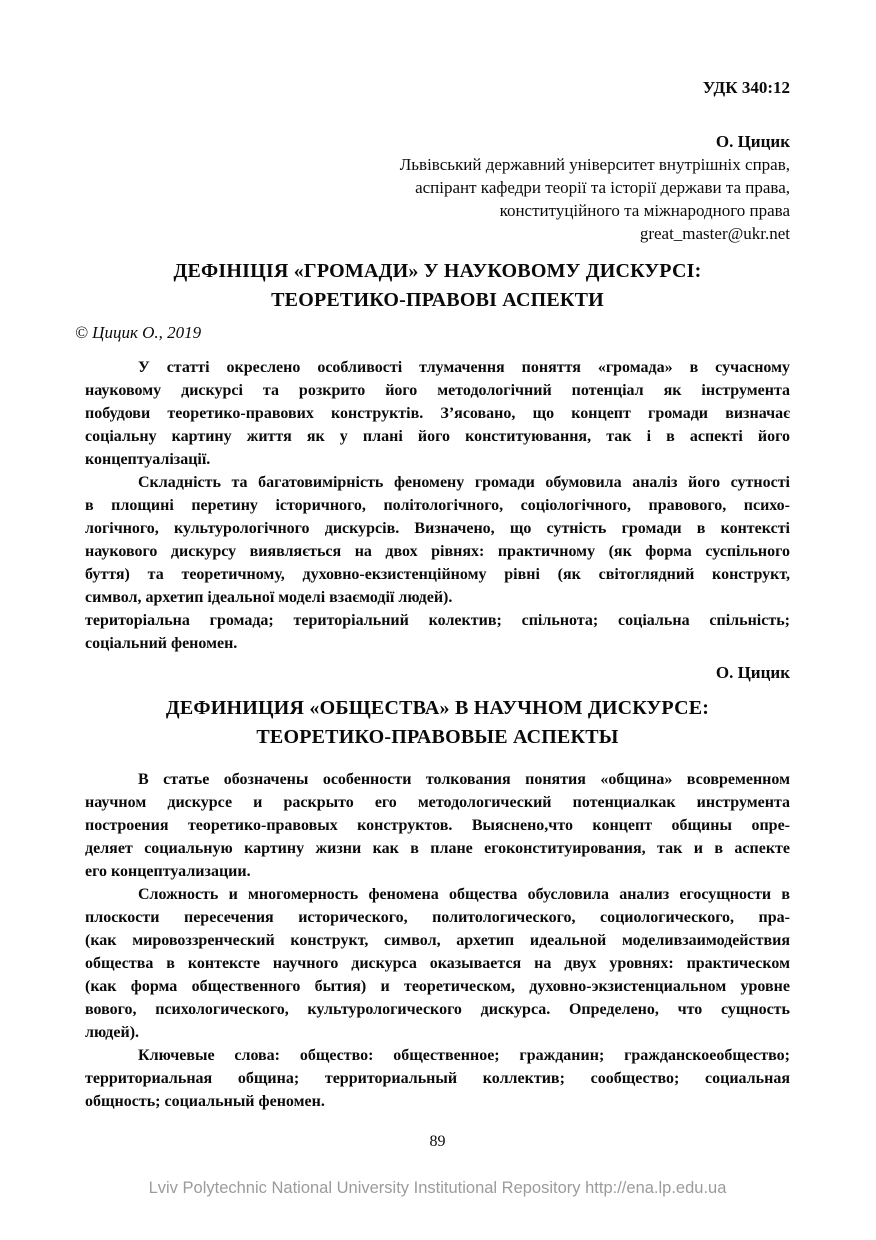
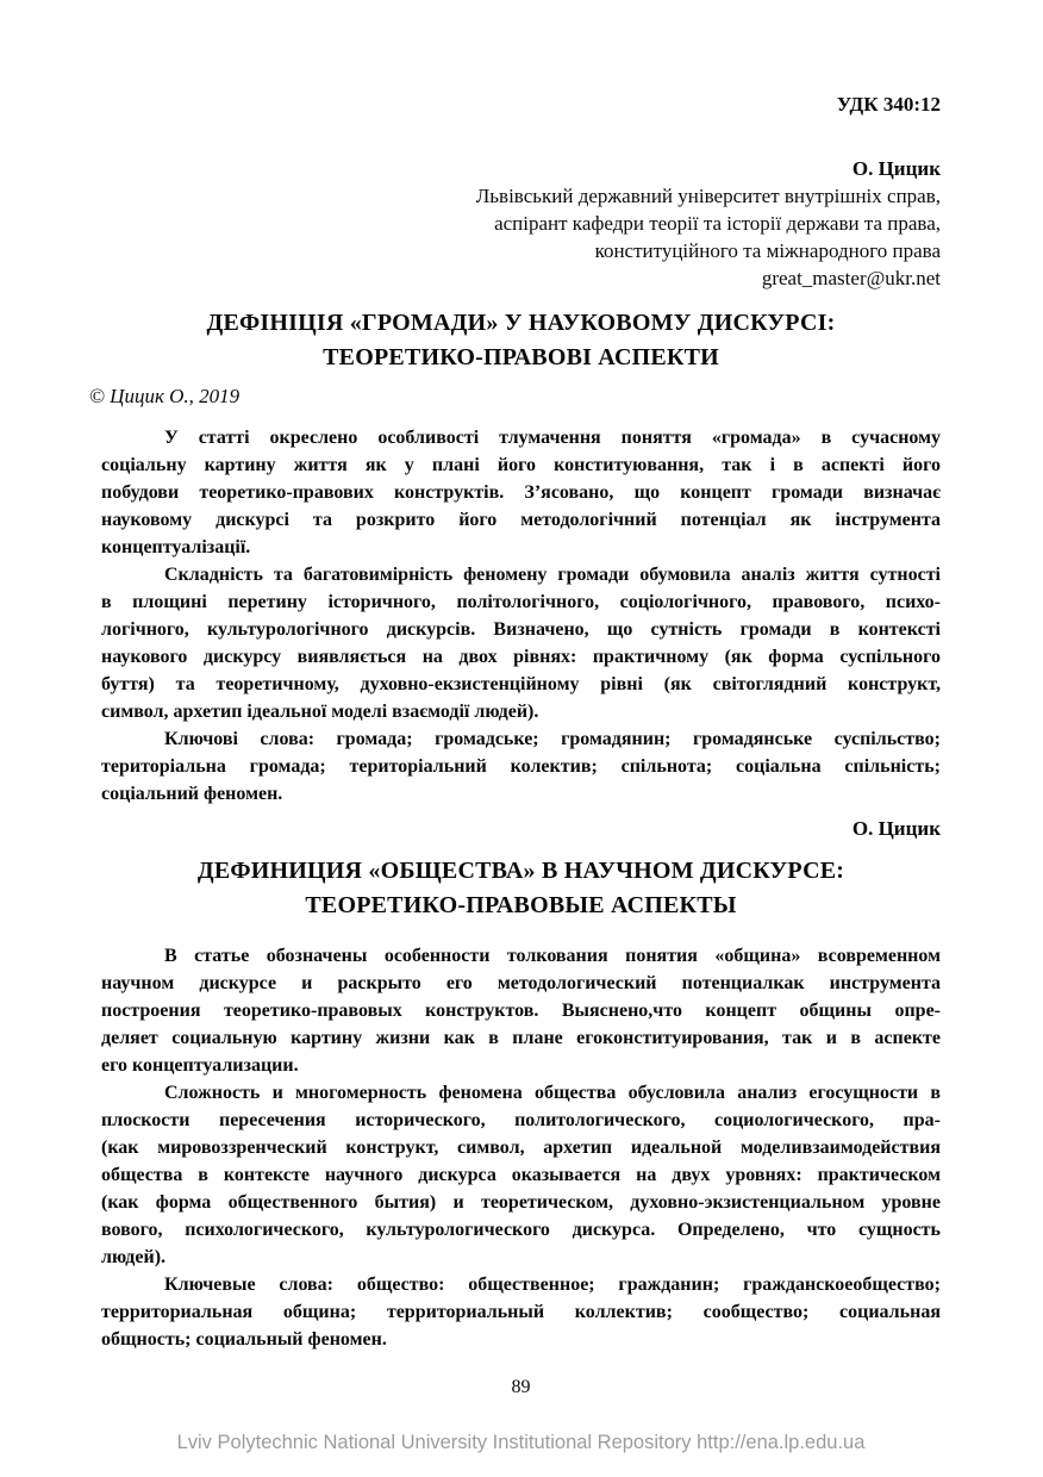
  УДК 340:12
  О. Цицик
  Львівський державний університет внутрішніх справ,
  аспірант кафедри теорії та історії держави та права,
  конституційного та міжнародного права
  great_master@ukr.net
  ДЕФІНІЦІЯ «ГРОМАДИ» У НАУКОВОМУ ДИСКУРСІ:
  ТЕОРЕТИКО-ПРАВОВІ АСПЕКТИ
  © Цицик О., 2019
  У статті окреслено особливості тлумачення поняття «громада» в сучасному
- науковому дискурсі та розкрито його методологічний потенціал як інструмента
+ соціальну картину життя як у плані його конституювання, так і в аспекті його
  побудови теоретико-правових конструктів. З’ясовано, що концепт громади визначає
- соціальну картину життя як у плані його конституювання, так і в аспекті його
+ науковому дискурсі та розкрито його методологічний потенціал як інструмента
  концептуалізації.
- Складність та багатовимірність феномену громади обумовила аналіз його сутності
+ Складність та багатовимірність феномену громади обумовила аналіз життя сутності
  в площині перетину історичного, політологічного, соціологічного, правового, психо-
  логічного, культурологічного дискурсів. Визначено, що сутність громади в контексті
  наукового дискурсу виявляється на двох рівнях: практичному (як форма суспільного
  буття) та теоретичному, духовно-екзистенційному рівні (як світоглядний конструкт,
  символ, архетип ідеальної моделі взаємодії людей).
+ Ключові слова: громада; громадське; громадянин; громадянське суспільство;
  територіальна громада; територіальний колектив; спільнота; соціальна спільність;
  соціальний феномен.
  О. Цицик
  ДЕФИНИЦИЯ «ОБЩЕСТВА» В НАУЧНОМ ДИСКУРСЕ:
  ТЕОРЕТИКО-ПРАВОВЫЕ АСПЕКТЫ
  В статье обозначены особенности толкования понятия «община» всовременном
  научном дискурсе и раскрыто его методологический потенциалкак инструмента
  построения теоретико-правовых конструктов. Выяснено,что концепт общины опре-
  деляет социальную картину жизни как в плане егоконституирования, так и в аспекте
  его концептуализации.
  Сложность и многомерность феномена общества обусловила анализ егосущности в
  плоскости пересечения исторического, политологического, социологического, пра-
  (как мировоззренческий конструкт, символ, архетип идеальной моделивзаимодействия
  общества в контексте научного дискурса оказывается на двух уровнях: практическом
  (как форма общественного бытия) и теоретическом, духовно-экзистенциальном уровне
  вового, психологического, культурологического дискурса. Определено, что сущность
  людей).
  Ключевые слова: общество: общественное; гражданин; гражданскоеобщество;
  территориальная община; территориальный коллектив; сообщество; социальная
  общность; социальный феномен.
  89
  Lviv Polytechnic National University Institutional Repository http://ena.lp.edu.ua
